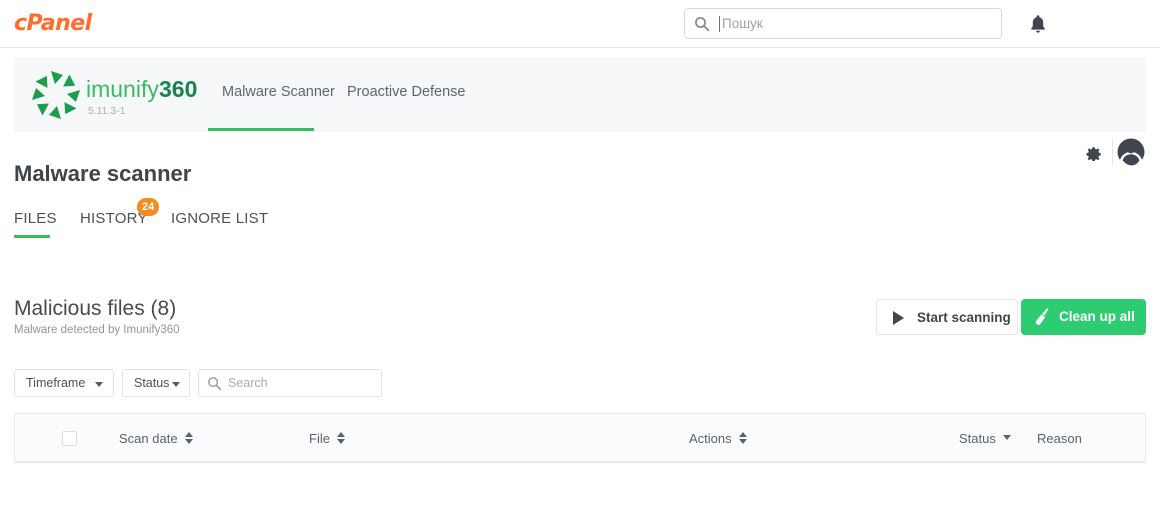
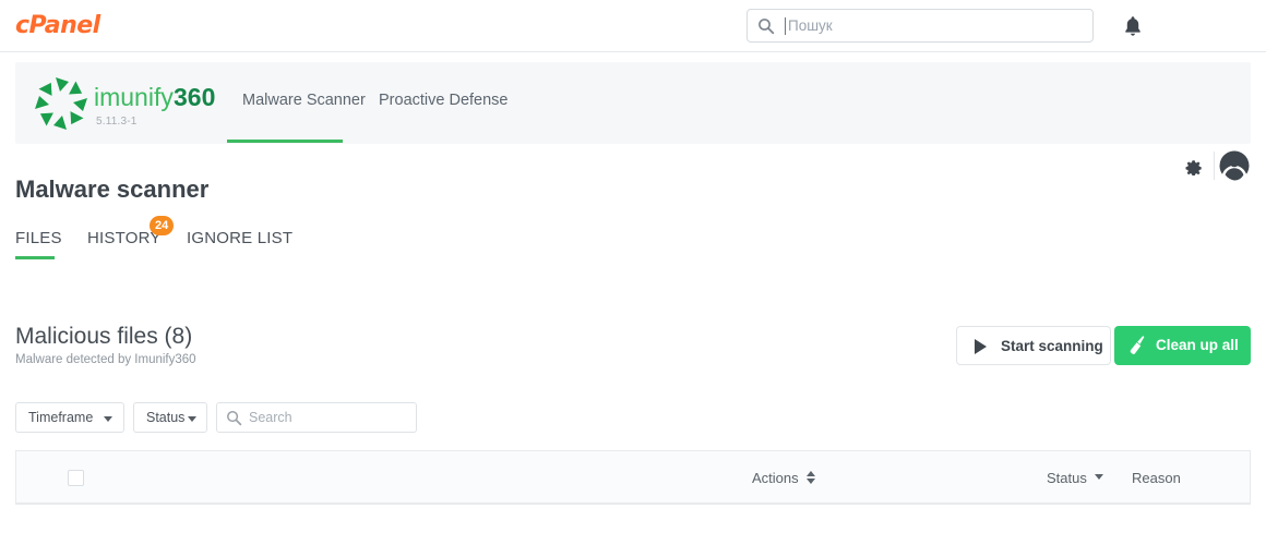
  cPanel
  Пошук
  imunify
  360
  5.11.3-1
  Malware Scanner
  Proactive Defense
  Malware scanner
  FILES
  HISTORY
  IGNORE LIST
  24
  Malicious files (8)
  Malware detected by Imunify360
  Start scanning
  Clean up all
  Timeframe
  Status
  Search
- Scan date
- File
  Actions
  Status
  Reason
